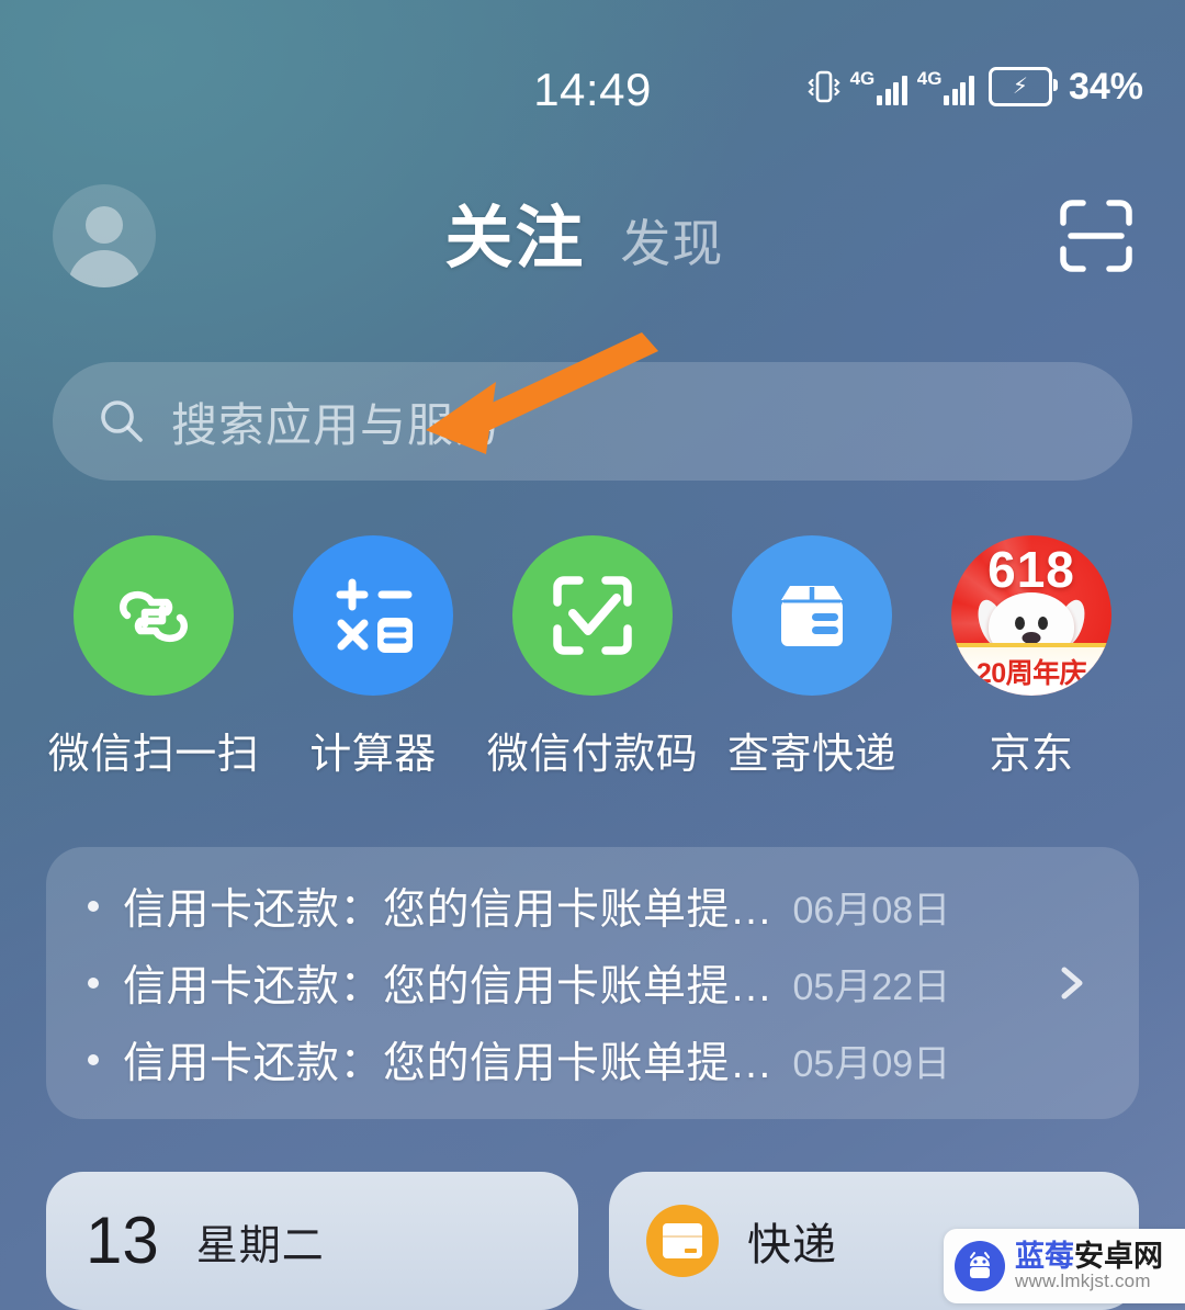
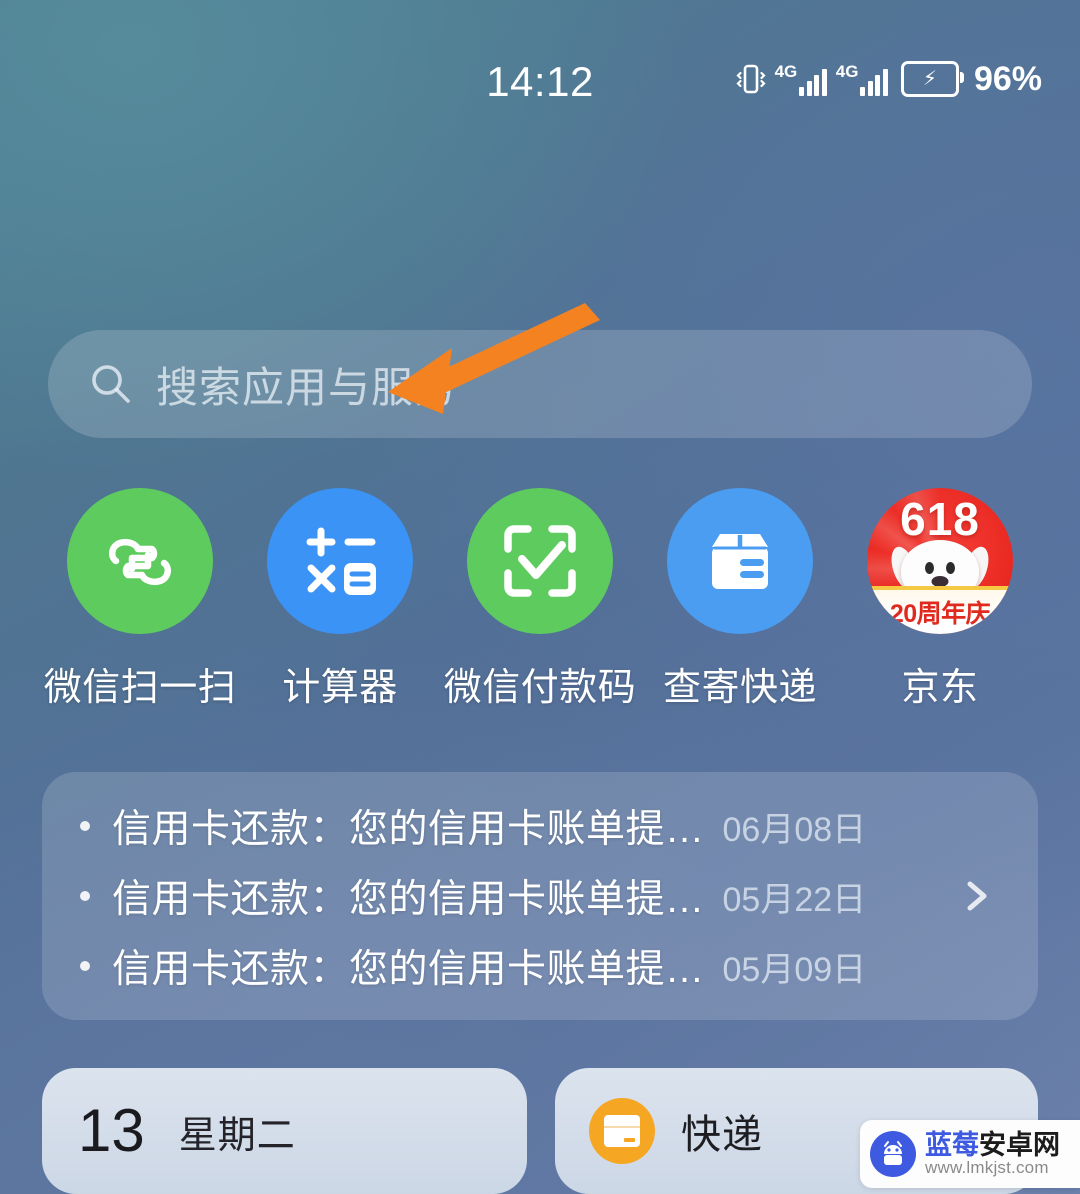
- 14:49
+ 14:12
  4G
  4G
  ⚡
- 34%
+ 96%
- 关注
- 发现
  搜索应用与服
  微信扫一扫
  计算器
  微信付款码
  查寄快递
  618
  20周年庆
  京东
  信用卡还款：您的信用卡账单提…
  06月08日
  信用卡还款：您的信用卡账单提…
  05月22日
  信用卡还款：您的信用卡账单提…
  05月09日
  13
  星期二
  快递
  蓝莓安卓网
  www.lmkjst.com
